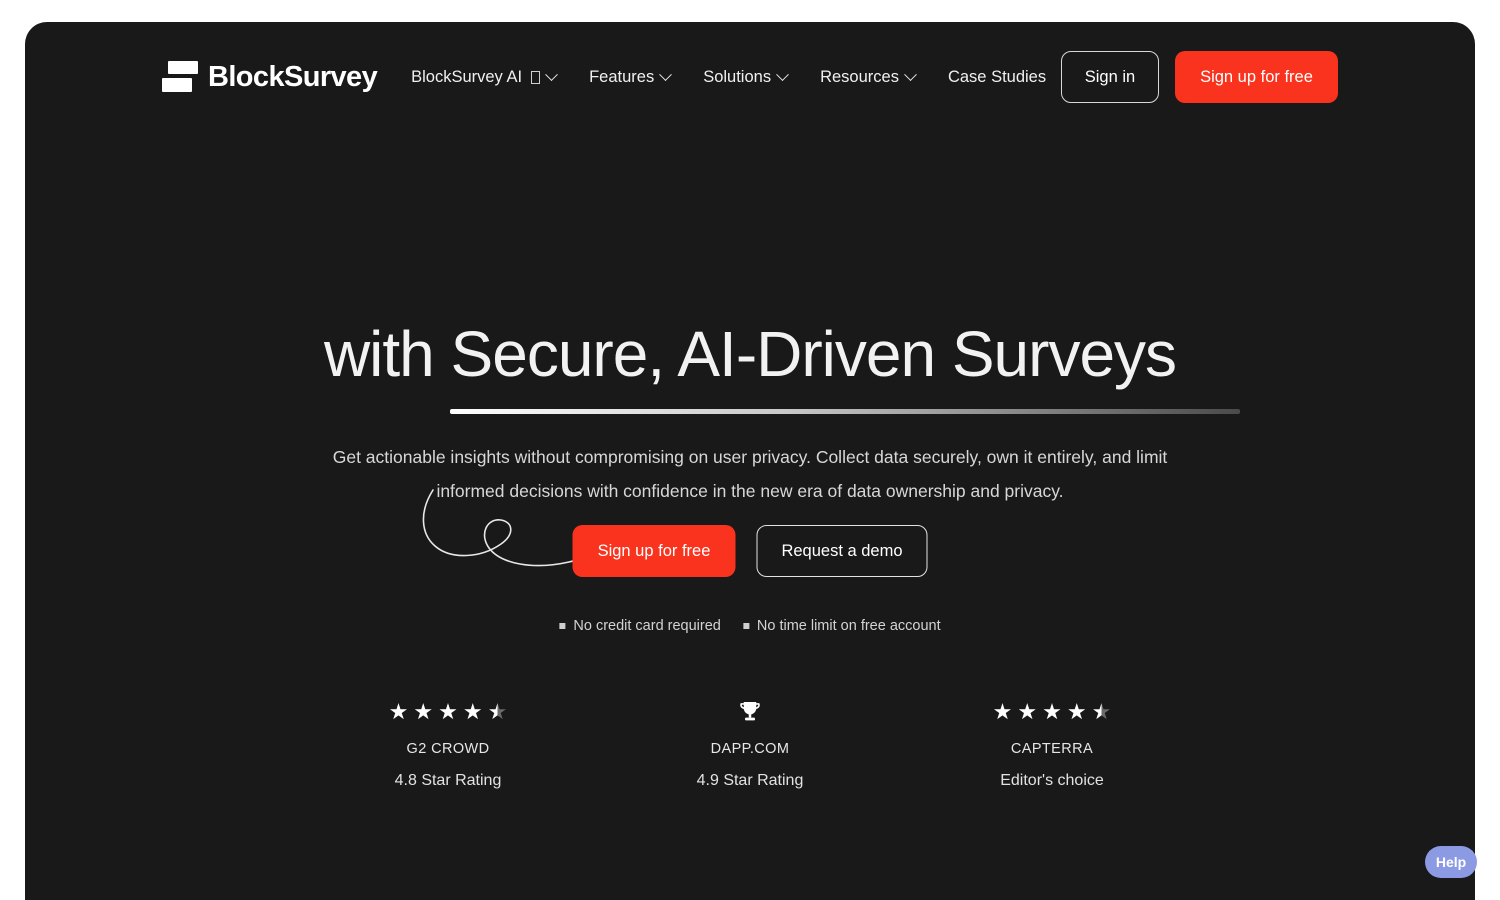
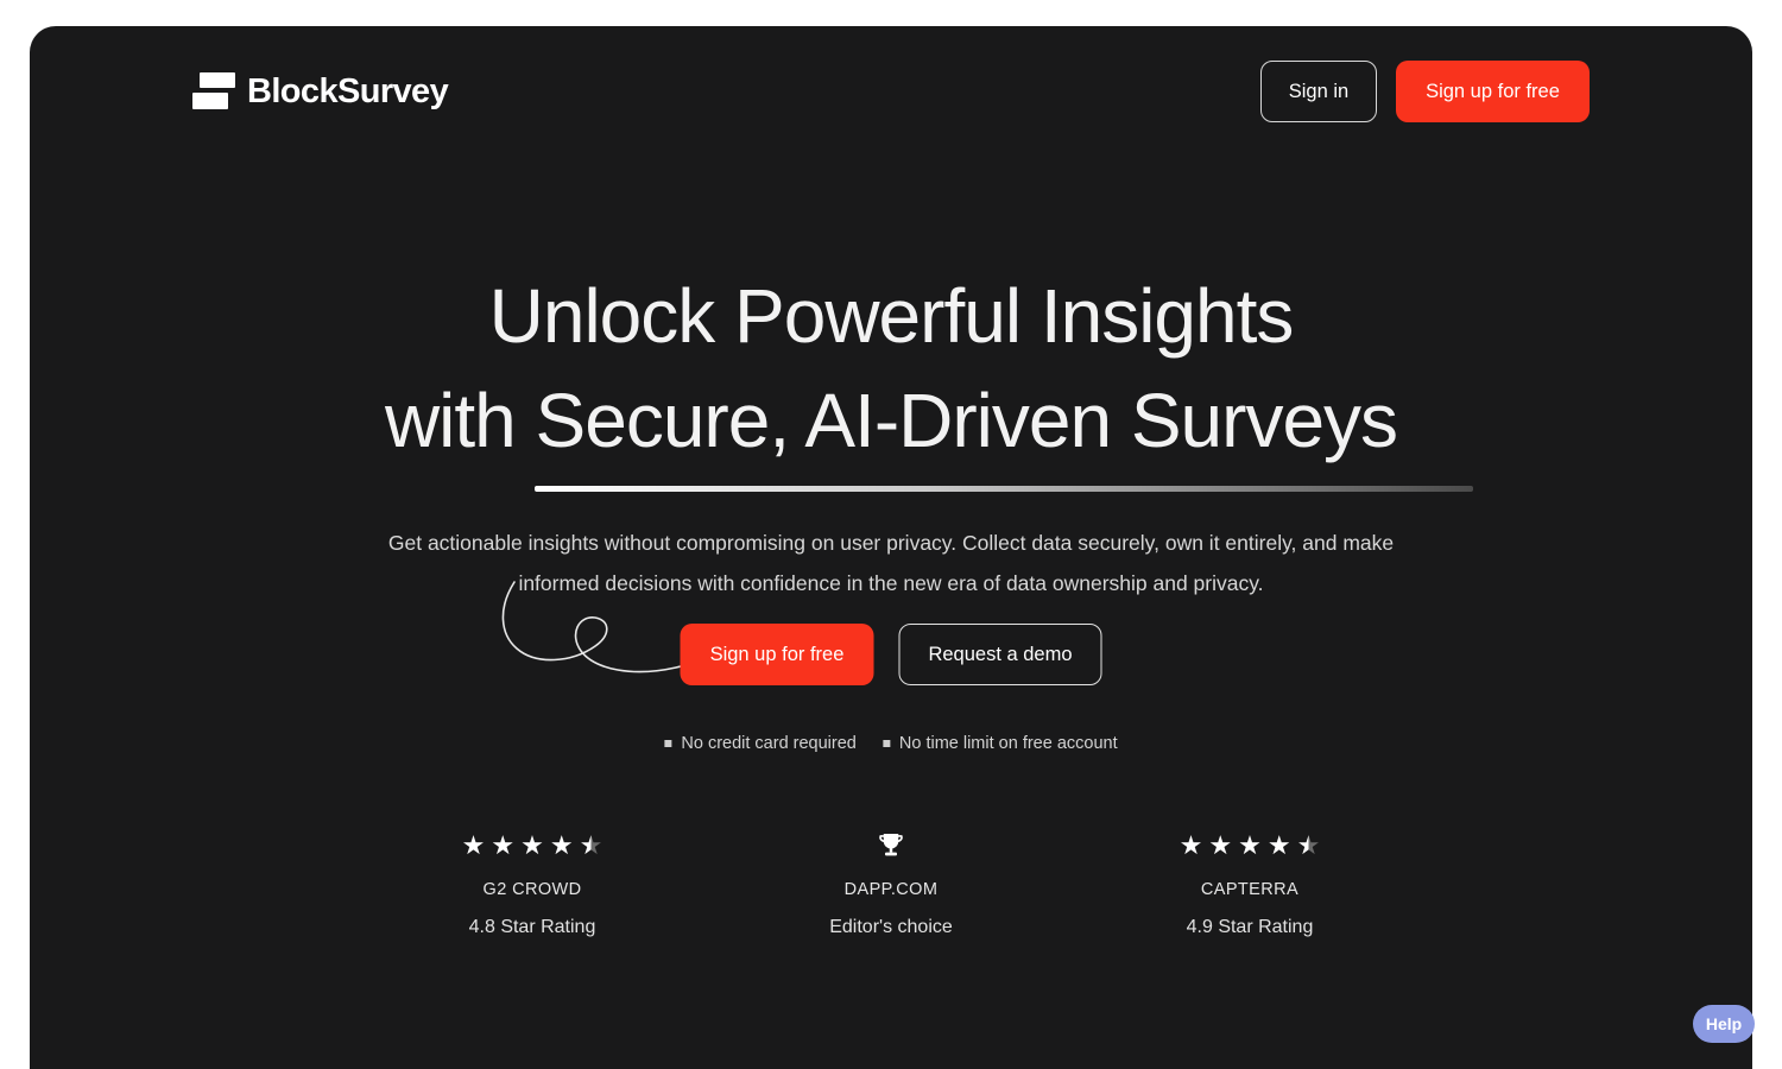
  BlockSurvey
- BlockSurvey AI
- Features
- Solutions
- Resources
- Case Studies
  Sign in
  Sign up for free
+ Unlock Powerful Insights
  with Secure, AI-Driven Surveys
- Get actionable insights without compromising on user privacy. Collect data securely, own it entirely, and limit informed decisions with confidence in the new era of data ownership and privacy.
+ Get actionable insights without compromising on user privacy. Collect data securely, own it entirely, and make informed decisions with confidence in the new era of data ownership and privacy.
  Sign up for free
  Request a demo
  No credit card required
  No time limit on free account
  ★
  ★
  ★
  ★
  ★
  G2 CROWD
  4.8 Star Rating
  DAPP.COM
- 4.9 Star Rating
+ Editor's choice
  ★
  ★
  ★
  ★
  ★
  CAPTERRA
- Editor's choice
+ 4.9 Star Rating
  Help
